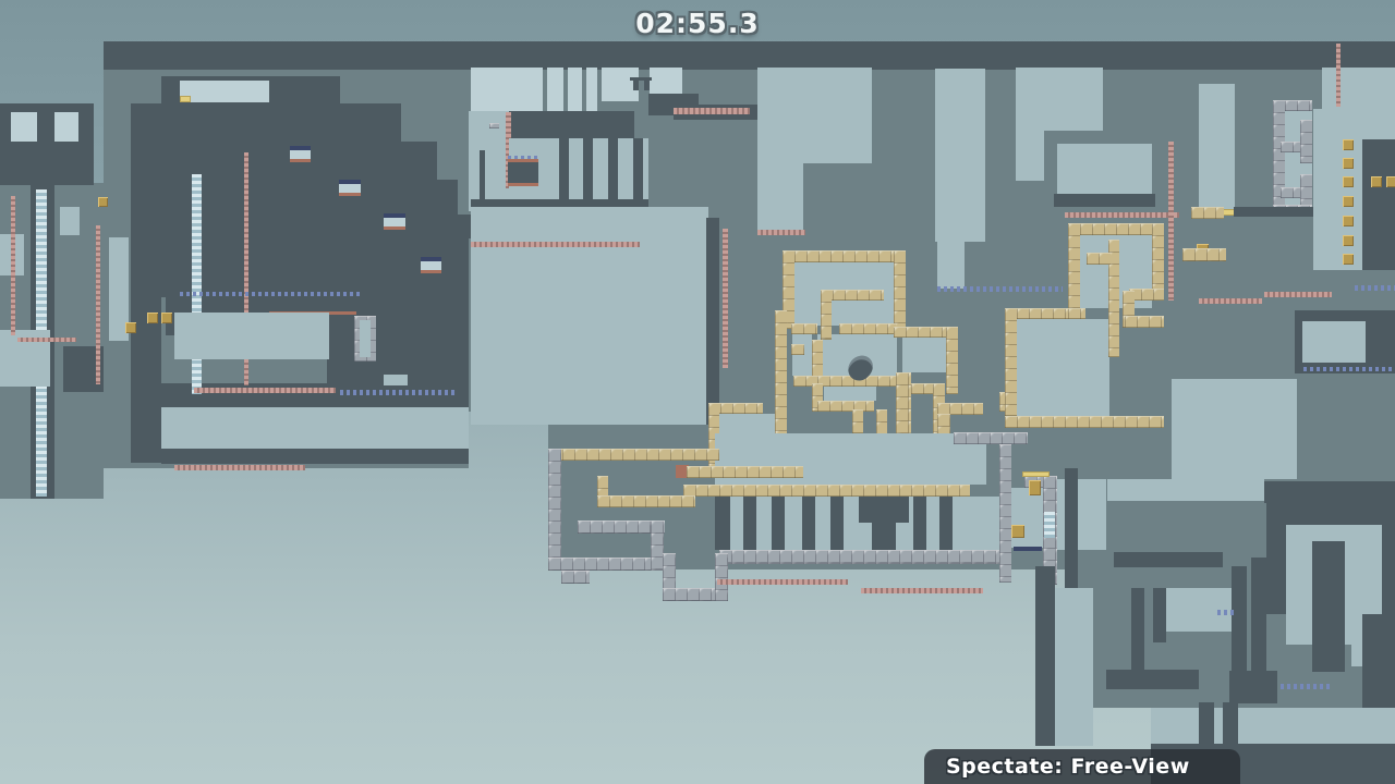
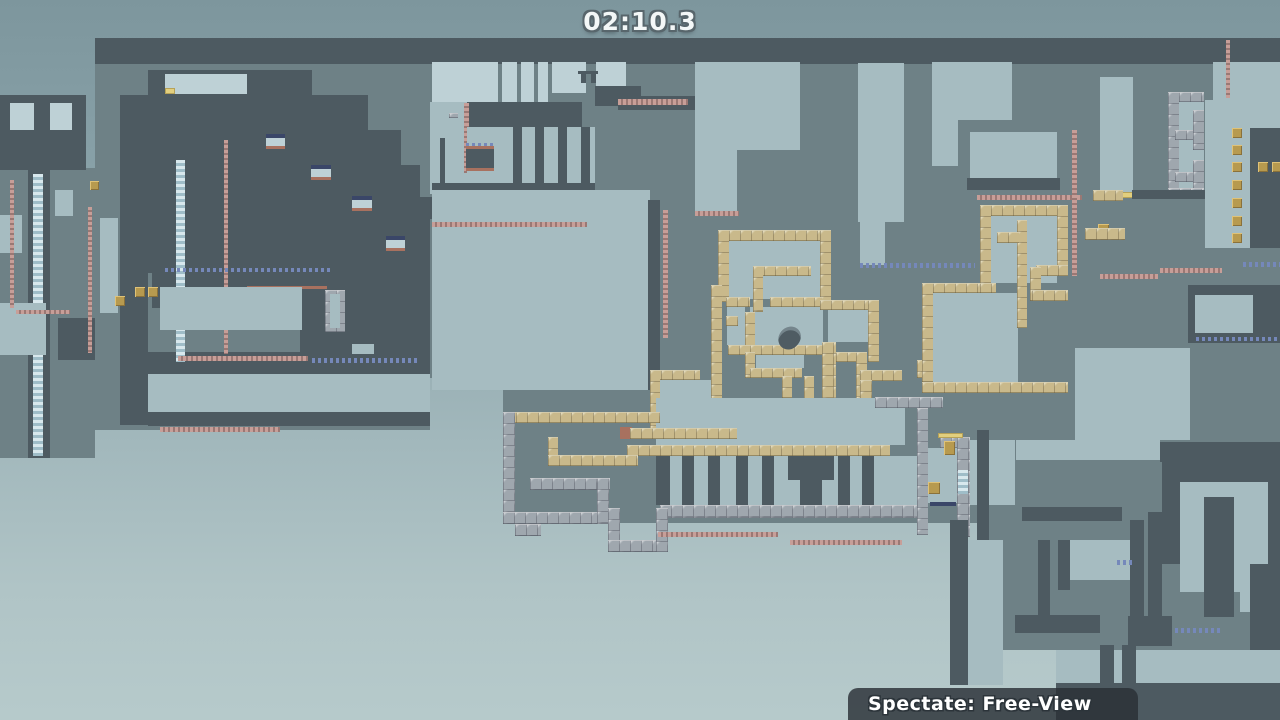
- 02:55.3
+ 02:10.3
  Spectate: Free-View
